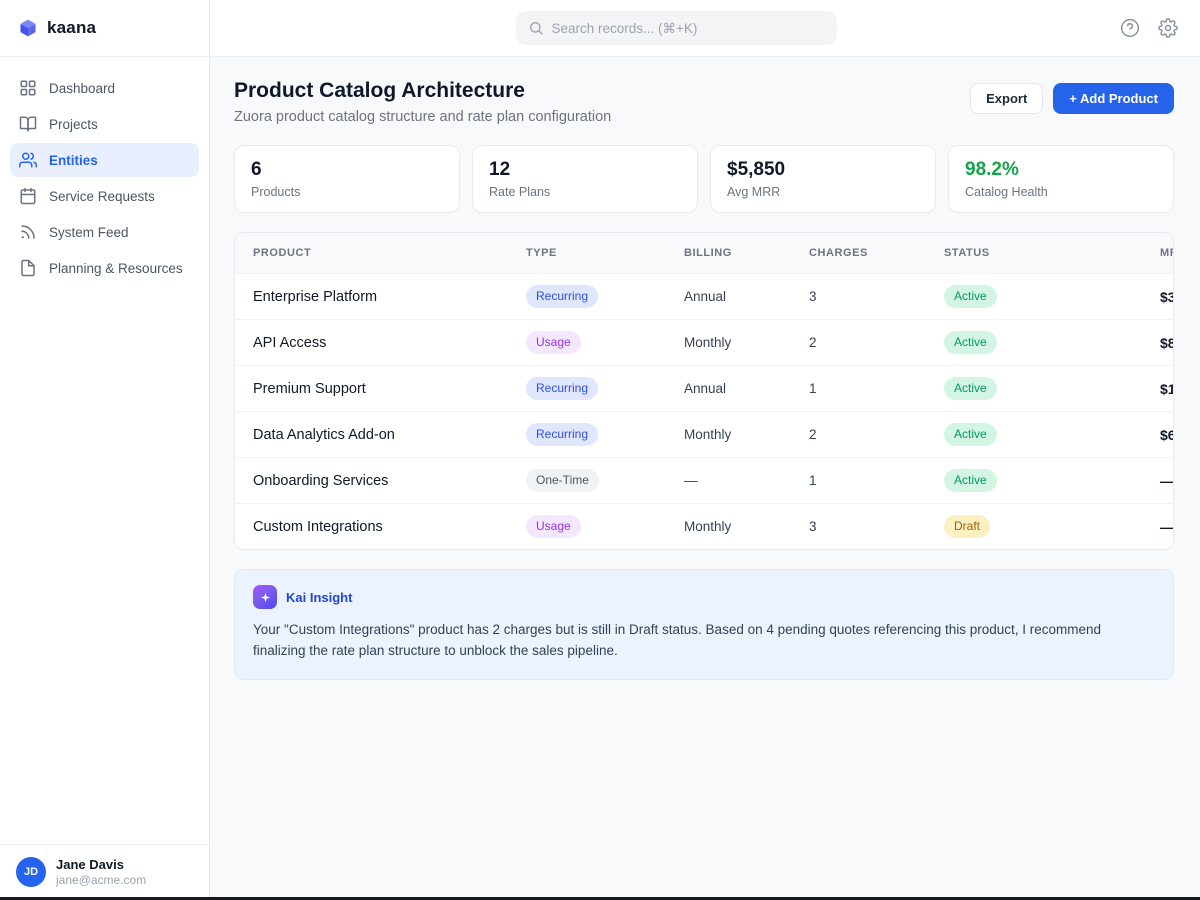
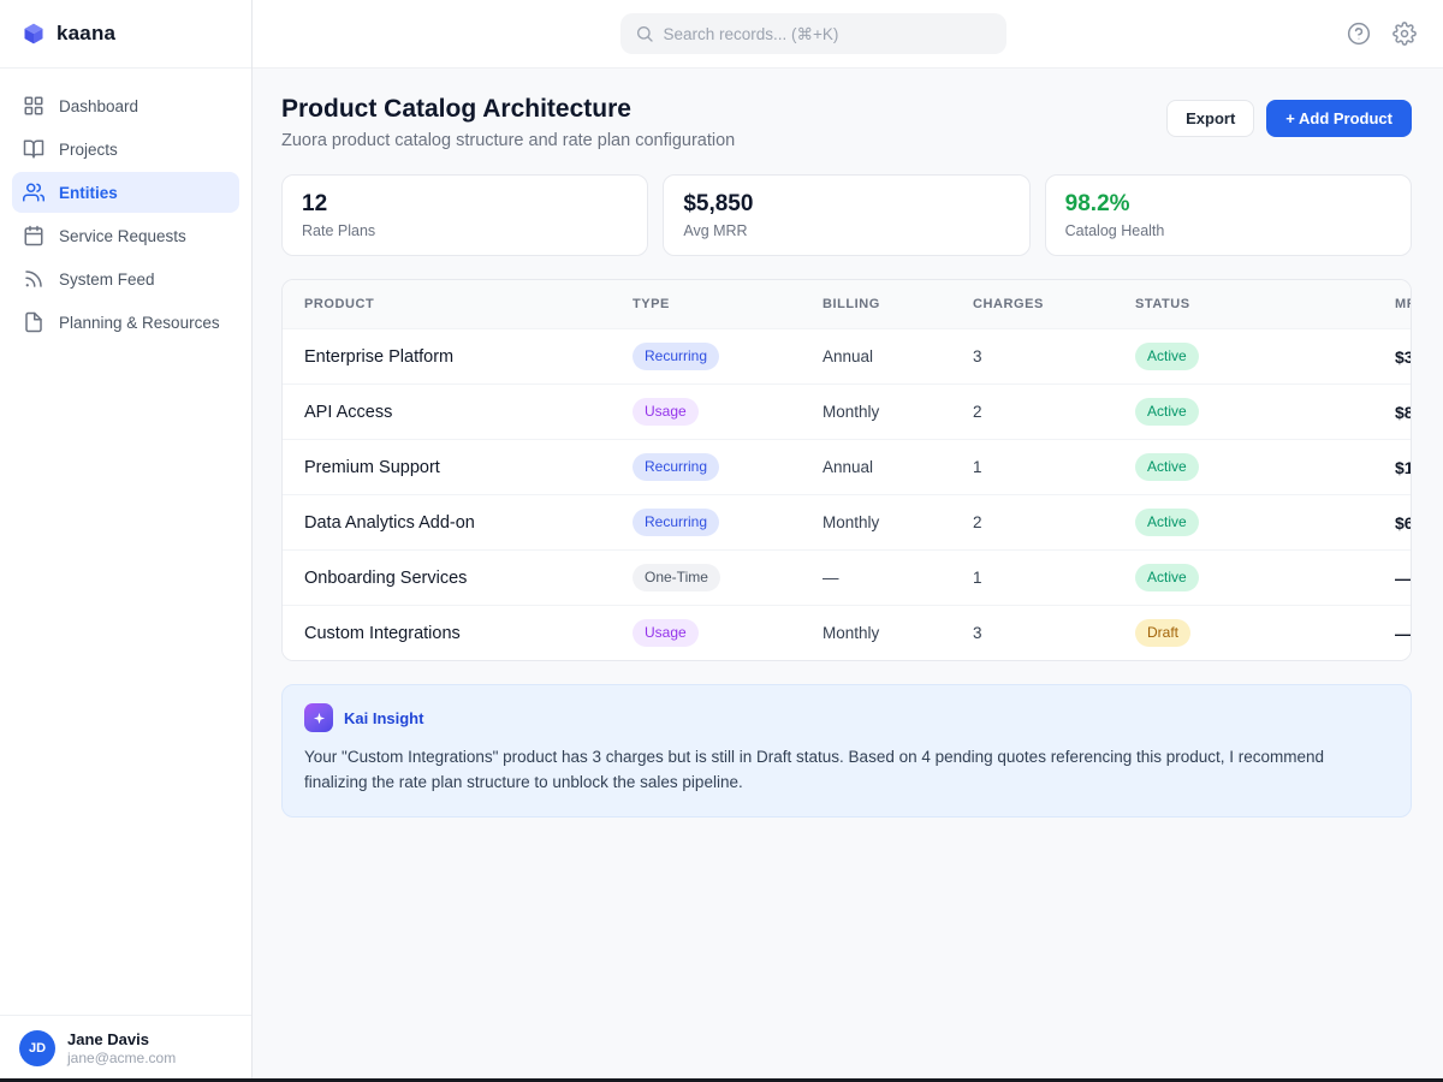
  kaana
  Dashboard
  Projects
  Entities
  Service Requests
  System Feed
  Planning & Resources
  JD
  Jane Davis
  jane@acme.com
  Search records... (⌘+K)
  Product Catalog Architecture
  Zuora product catalog structure and rate plan configuration
  Export
  + Add Product
- 6
- Products
  12
  Rate Plans
  $5,850
  Avg MRR
  98.2%
  Catalog Health
  PRODUCT
  TYPE
  BILLING
  CHARGES
  STATUS
  Enterprise Platform
  Recurring
  Annual
  3
  Active
  API Access
  Usage
  Monthly
  2
  Active
  Premium Support
  Recurring
  Annual
  1
  Active
  Data Analytics Add-on
  Recurring
  Monthly
  2
  Active
  Onboarding Services
  One-Time
  —
  1
  Active
  —
  Custom Integrations
  Usage
  Monthly
  3
  Draft
  —
  Kai Insight
- Your "Custom Integrations" product has 2 charges but is still in Draft status. Based on 4 pending quotes referencing this product, I recommend finalizing the rate plan structure to unblock the sales pipeline.
+ Your "Custom Integrations" product has 3 charges but is still in Draft status. Based on 4 pending quotes referencing this product, I recommend finalizing the rate plan structure to unblock the sales pipeline.
